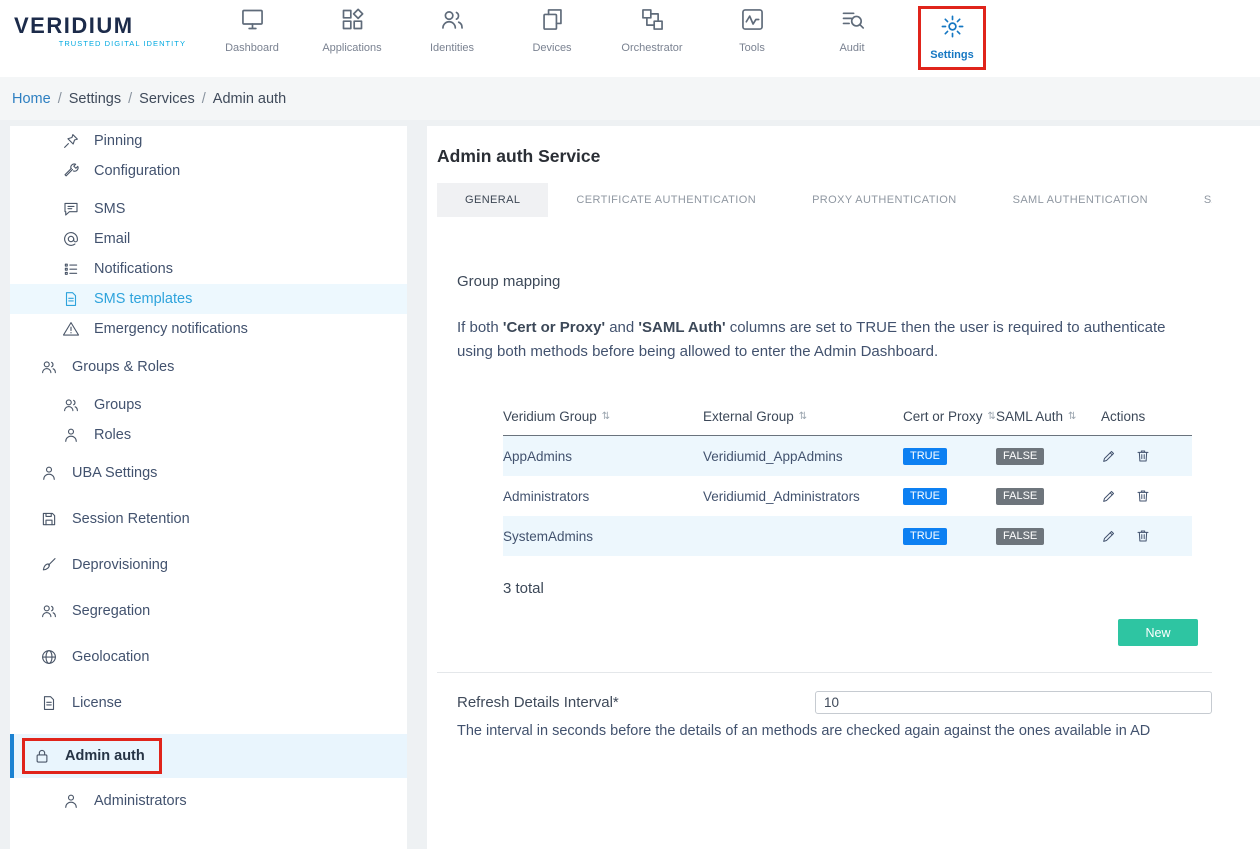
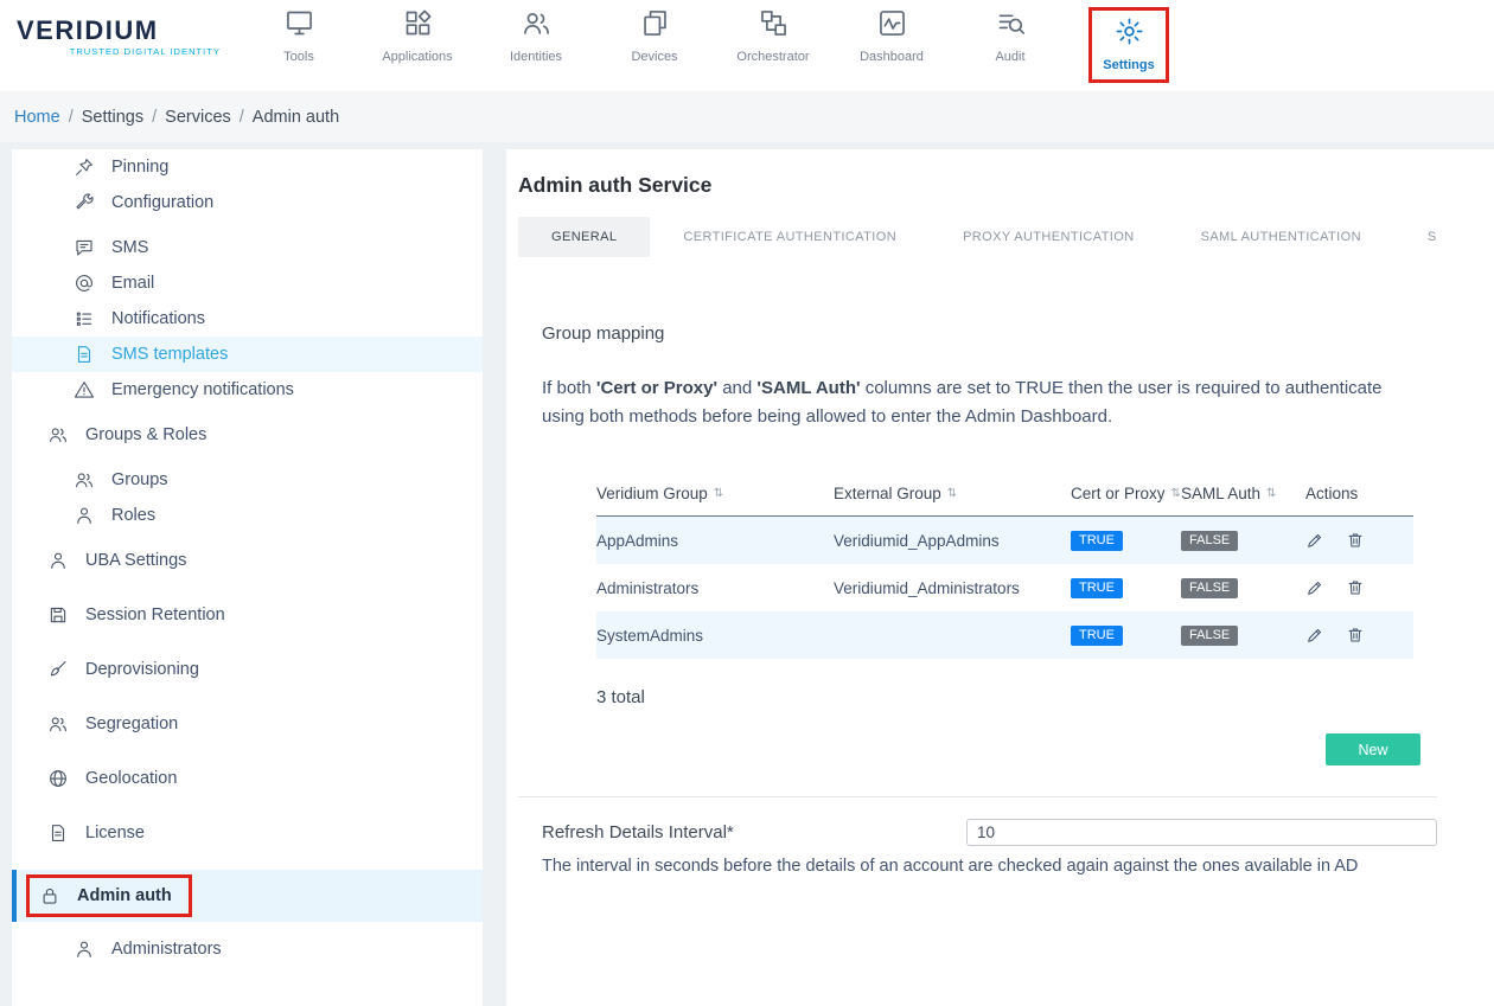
  VERIDIUM
  TRUSTED DIGITAL IDENTITY
- Dashboard
+ Tools
  Applications
  Identities
  Devices
  Orchestrator
- Tools
+ Dashboard
  Audit
  Settings
  Home
  /
  Settings
  /
  Services
  /
  Admin auth
  Pinning
  Configuration
  SMS
  Email
  Notifications
  SMS templates
  Emergency notifications
  Groups & Roles
  Groups
  Roles
  UBA Settings
  Session Retention
  Deprovisioning
  Segregation
  Geolocation
  License
  Admin auth
  Administrators
  Admin auth Service
  GENERAL
  CERTIFICATE AUTHENTICATION
  PROXY AUTHENTICATION
  SAML AUTHENTICATION
  Group mapping
  If both 'Cert or Proxy' and 'SAML Auth' columns are set to TRUE then the user is required to authenticate using both methods before being allowed to enter the Admin Dashboard.
  Veridium Group
  ⇅
  External Group
  ⇅
  Cert or Proxy
  ⇅
  SAML Auth
  ⇅
  Actions
  AppAdmins
  Veridiumid_AppAdmins
  TRUE
  FALSE
  Administrators
  Veridiumid_Administrators
  TRUE
  FALSE
  SystemAdmins
  TRUE
  FALSE
  3 total
  New
  Refresh Details Interval*
  10
- The interval in seconds before the details of an methods are checked again against the ones available in AD
+ The interval in seconds before the details of an account are checked again against the ones available in AD
